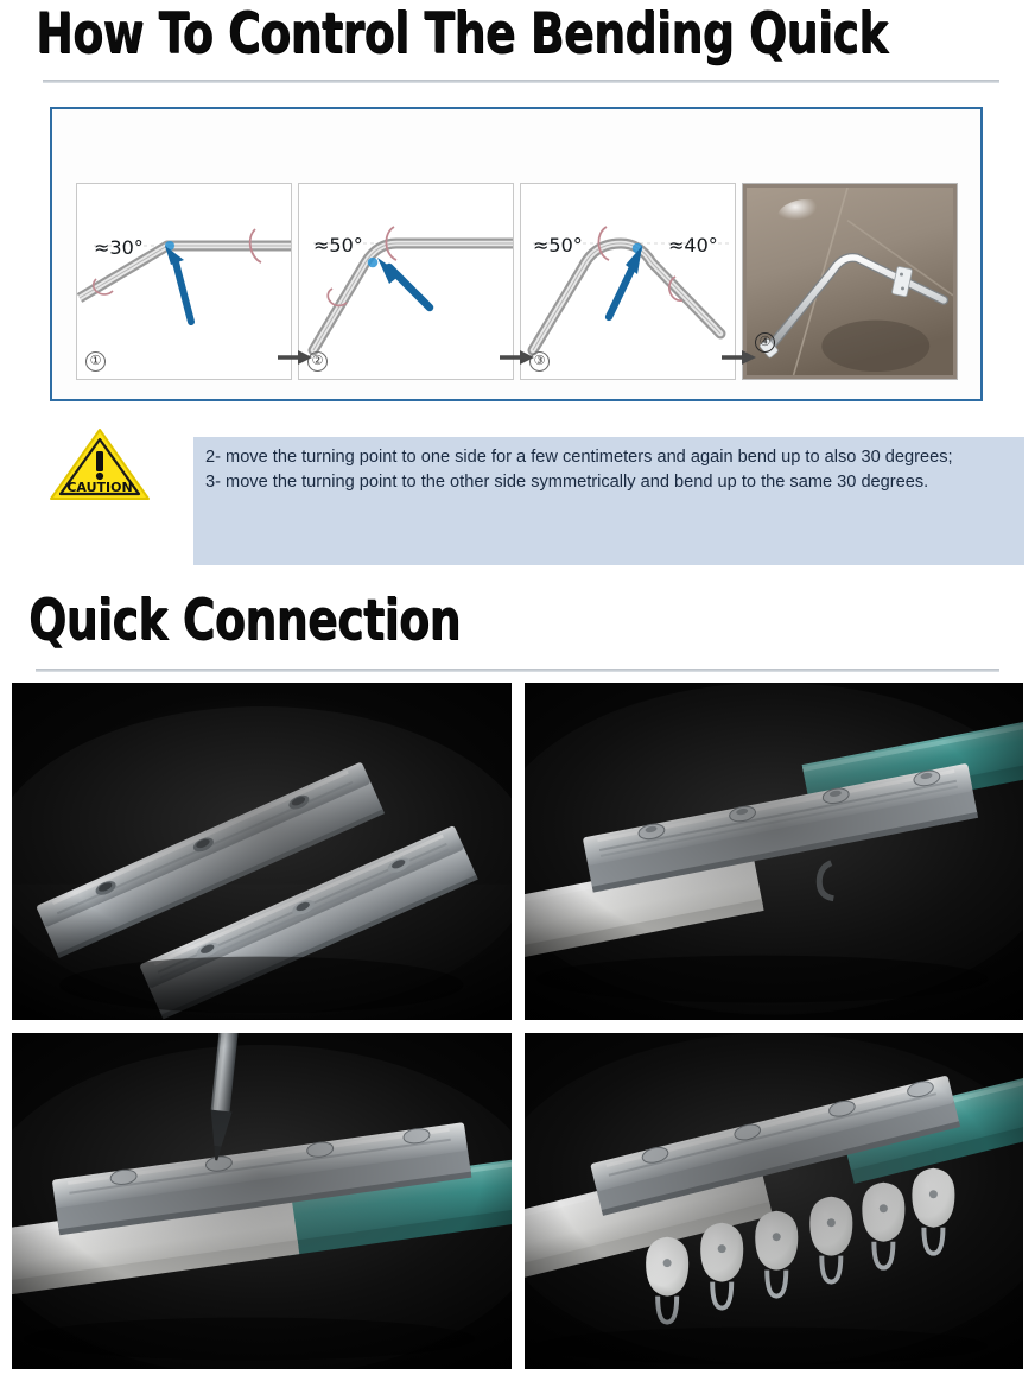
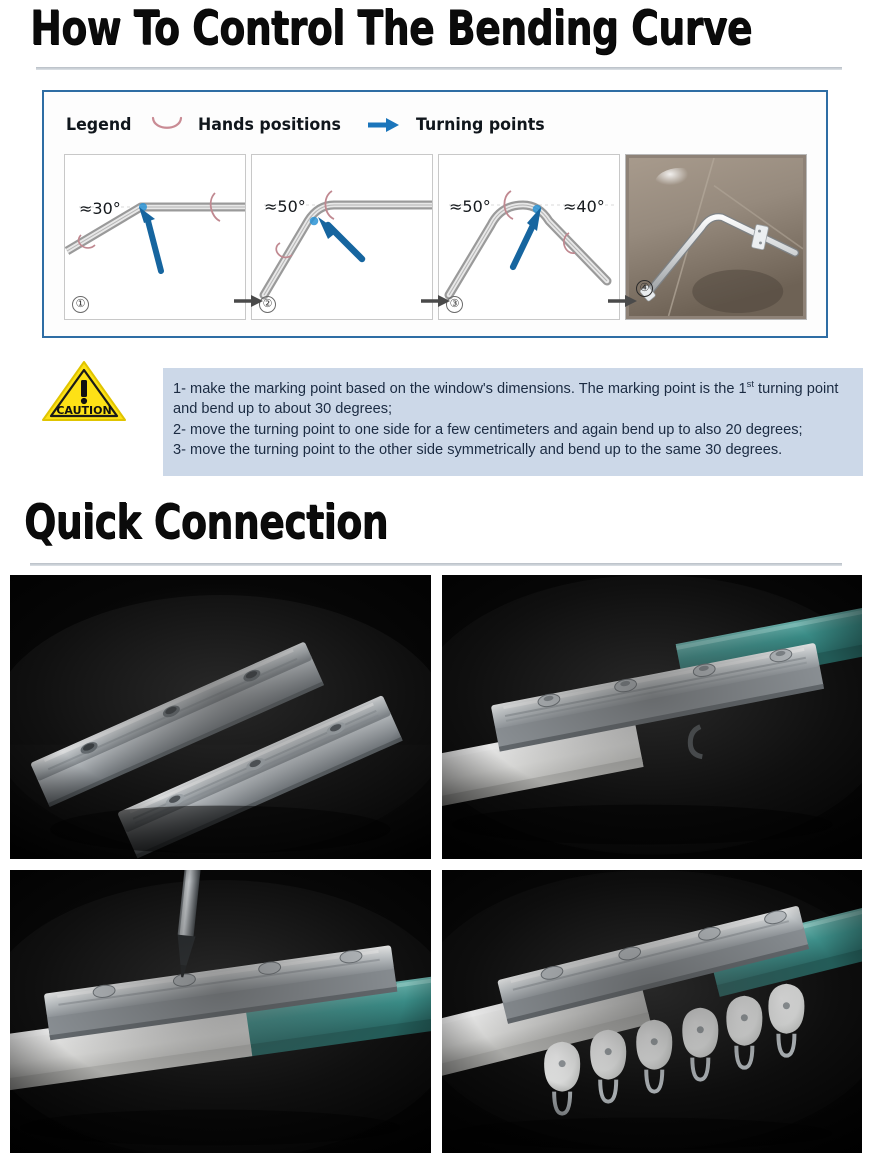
- How To Control The Bending Quick
+ How To Control The Bending Curve
+ Legend
+ Hands positions
+ Turning points
  ≈30°
  ①
  ≈50°
  ②
  ≈50°
  ≈40°
  ③
  ④
  CAUTION
+ 1- make the marking point based on the window's dimensions. The marking point is the 1st turning point and bend up to about 30 degrees;
- 2- move the turning point to one side for a few centimeters and again bend up to also 30 degrees;
+ 2- move the turning point to one side for a few centimeters and again bend up to also 20 degrees;
  3- move the turning point to the other side symmetrically and bend up to the same 30 degrees.
  Quick Connection
